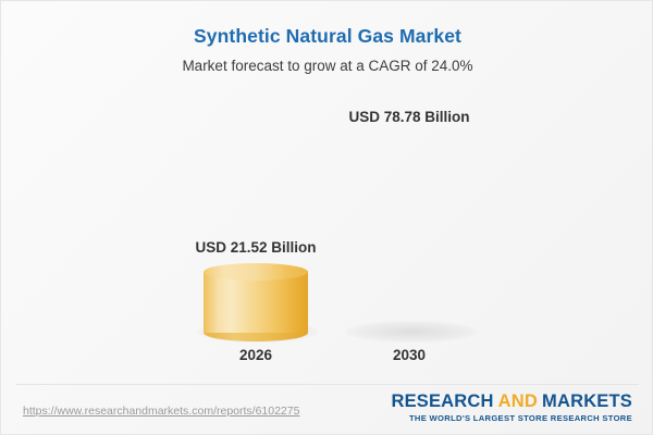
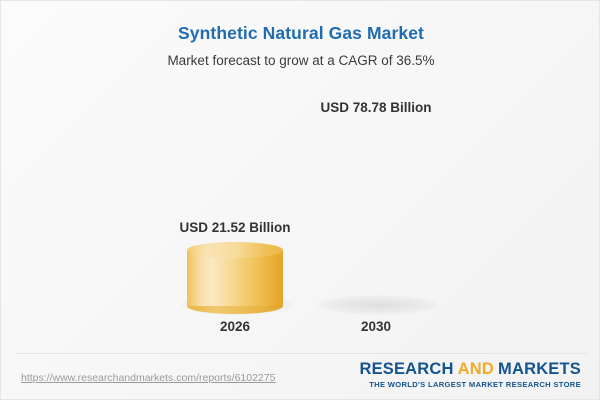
  Synthetic Natural Gas Market
- Market forecast to grow at a CAGR of 24.0%
+ Market forecast to grow at a CAGR of 36.5%
  USD 21.52 Billion
  2026
  USD 78.78 Billion
  2030
  https://www.researchandmarkets.com/reports/6102275
  RESEARCH AND MARKETS
- THE WORLD'S LARGEST STORE RESEARCH STORE
+ THE WORLD'S LARGEST MARKET RESEARCH STORE
